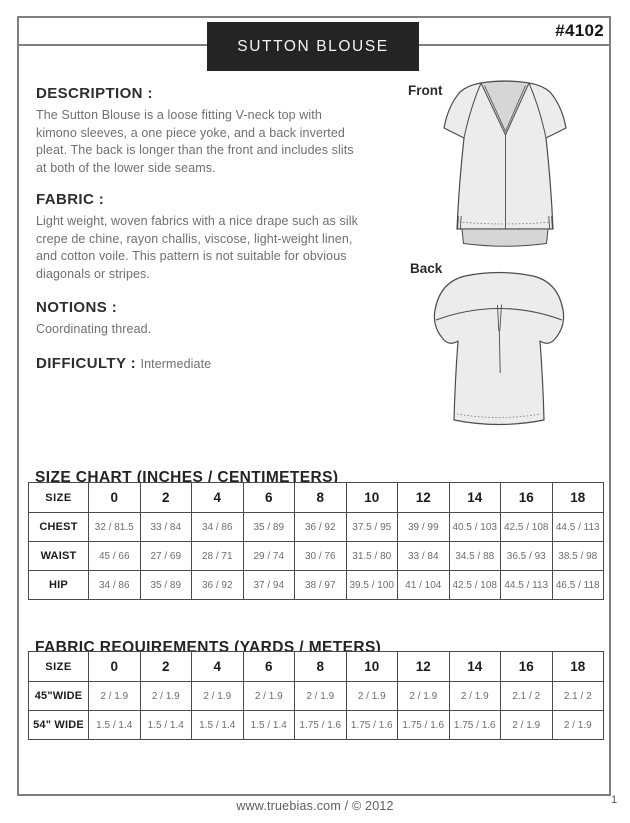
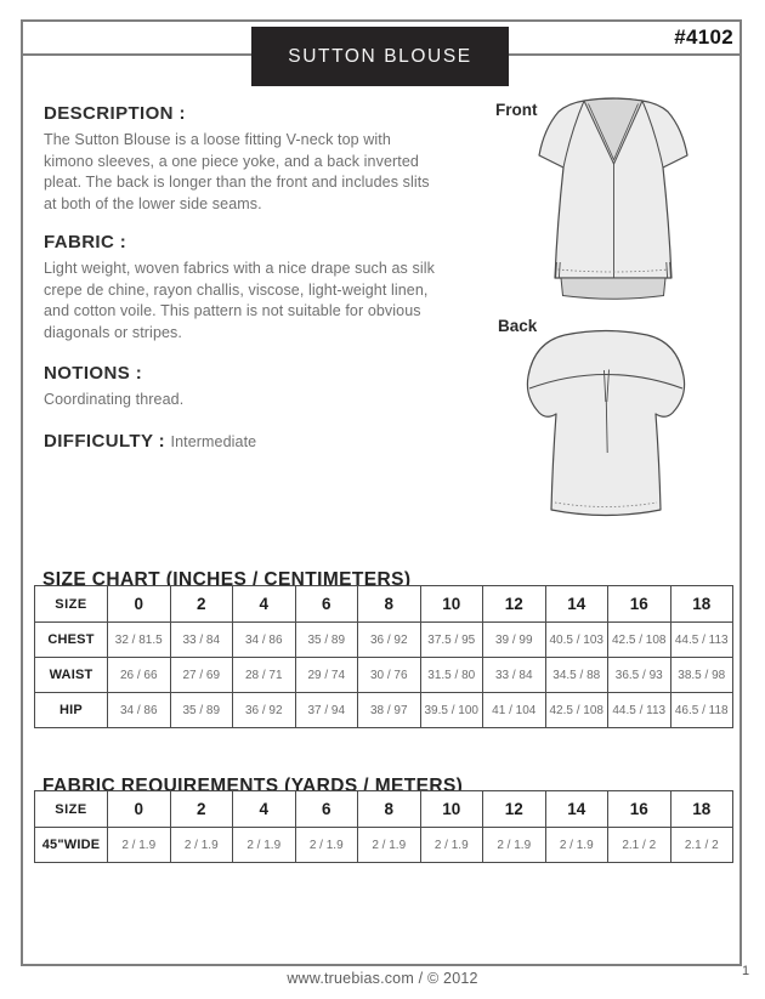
  #4102
  SUTTON BLOUSE
  DESCRIPTION :
  The Sutton Blouse is a loose fitting V-neck top with kimono sleeves, a one piece yoke, and a back inverted pleat. The back is longer than the front and includes slits at both of the lower side seams.
  FABRIC :
  Light weight, woven fabrics with a nice drape such as silk crepe de chine, rayon challis, viscose, light-weight linen, and cotton voile. This pattern is not suitable for obvious diagonals or stripes.
  NOTIONS :
  Coordinating thread.
  DIFFICULTY : Intermediate
  Front
  Back
  SIZE CHART (INCHES / CENTIMETERS)
  SIZE	0	2	4	6	8	10	12	14	16	18
  CHEST	32 / 81.5	33 / 84	34 / 86	35 / 89	36 / 92	37.5 / 95	39 / 99	40.5 / 103	42.5 / 108	44.5 / 113
- WAIST	45 / 66	27 / 69	28 / 71	29 / 74	30 / 76	31.5 / 80	33 / 84	34.5 / 88	36.5 / 93	38.5 / 98
+ WAIST	26 / 66	27 / 69	28 / 71	29 / 74	30 / 76	31.5 / 80	33 / 84	34.5 / 88	36.5 / 93	38.5 / 98
  HIP	34 / 86	35 / 89	36 / 92	37 / 94	38 / 97	39.5 / 100	41 / 104	42.5 / 108	44.5 / 113	46.5 / 118
  FABRIC REQUIREMENTS (YARDS / METERS)
  SIZE	0	2	4	6	8	10	12	14	16	18
  45"WIDE	2 / 1.9	2 / 1.9	2 / 1.9	2 / 1.9	2 / 1.9	2 / 1.9	2 / 1.9	2 / 1.9	2.1 / 2	2.1 / 2
- 54" WIDE	1.5 / 1.4	1.5 / 1.4	1.5 / 1.4	1.5 / 1.4	1.75 / 1.6	1.75 / 1.6	1.75 / 1.6	1.75 / 1.6	2 / 1.9	2 / 1.9
  www.truebias.com / © 2012
  1
